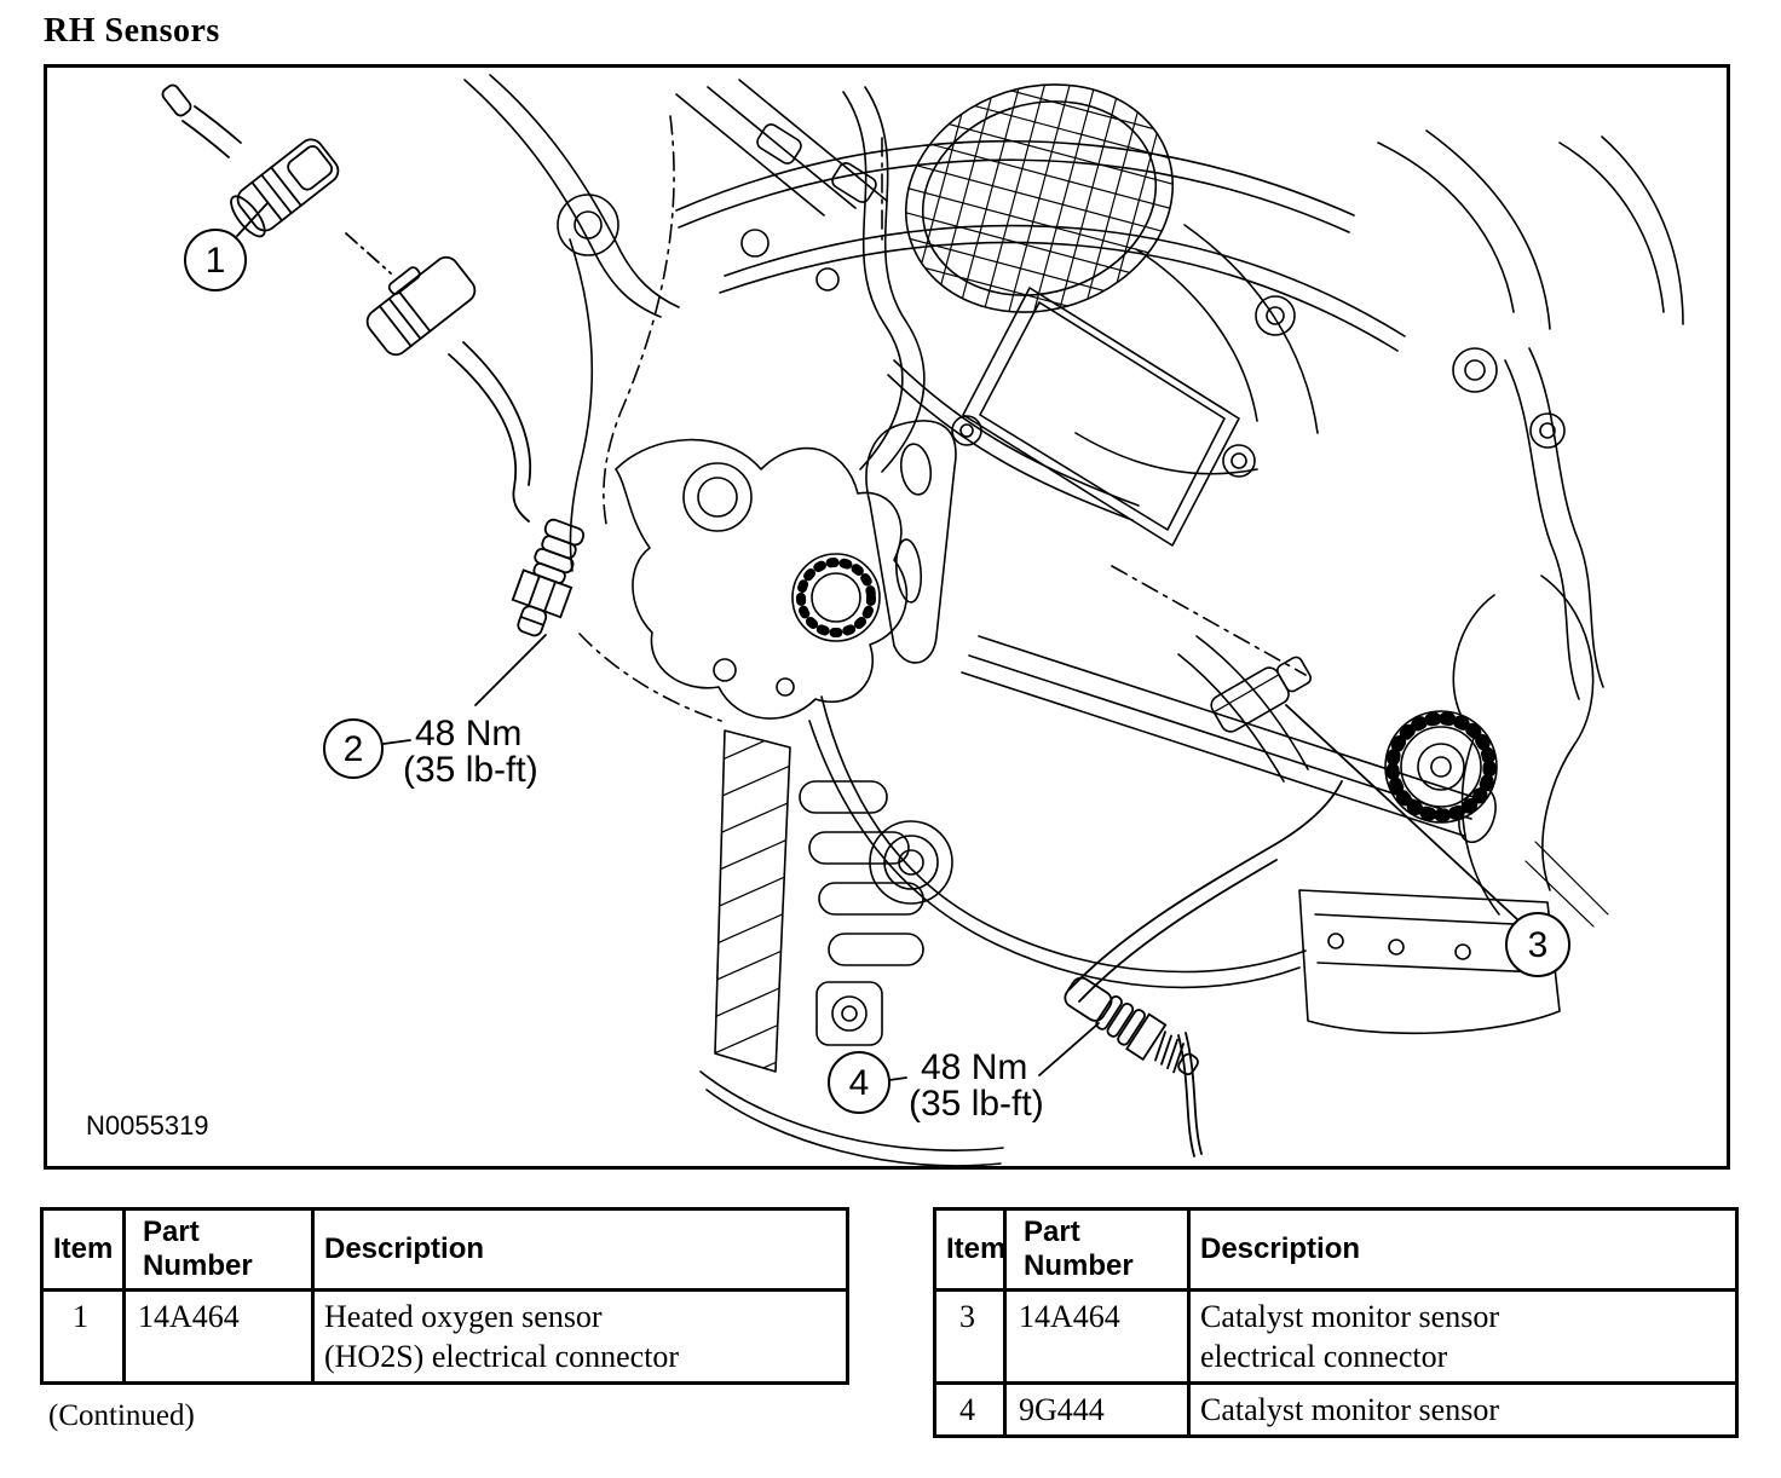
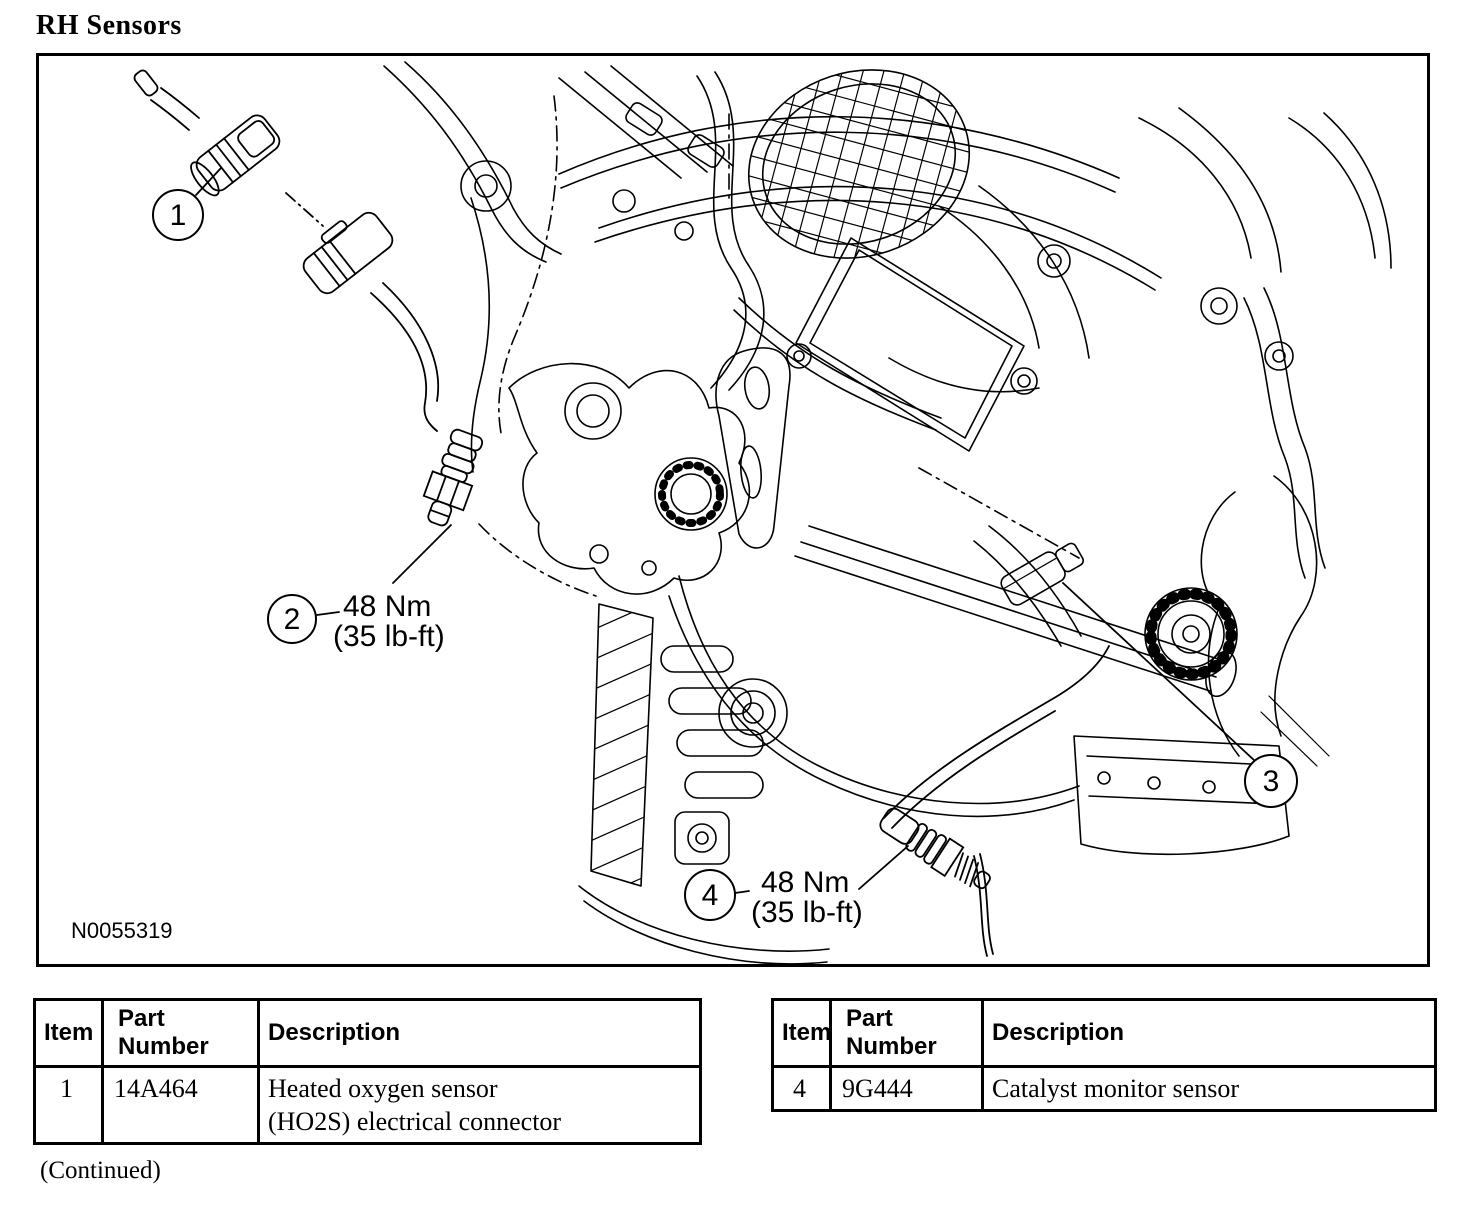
  RH Sensors
  1
  2
  3
  4
  48 Nm
  (35 lb-ft)
  48 Nm
  (35 lb-ft)
  N0055319
  Item	Part Number	Description
  1	14A464	Heated oxygen sensor (HO2S) electrical connector
  Item	Part Number	Description
- 3	14A464	Catalyst monitor sensor electrical connector
  4	9G444	Catalyst monitor sensor
  (Continued)
